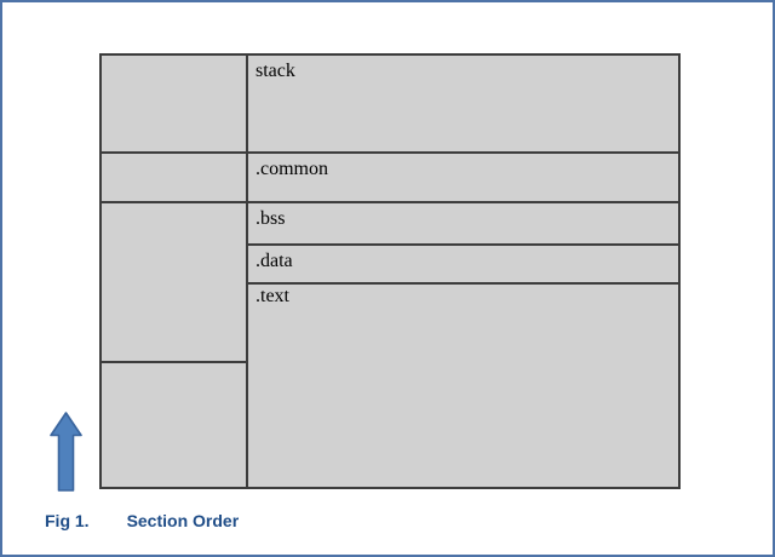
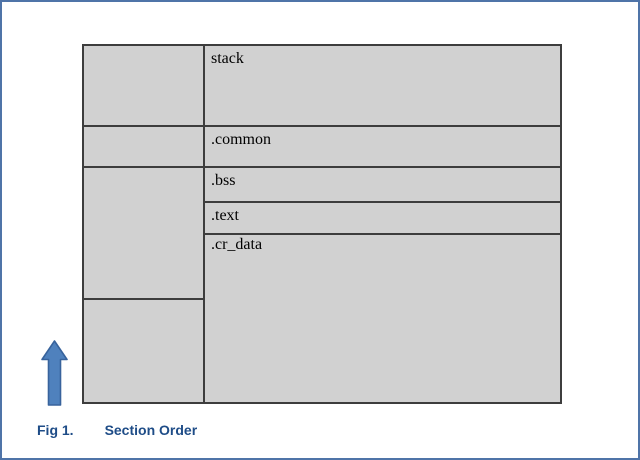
  stack
  .common
  .bss
- .data
  .text
+ .cr_data
  Fig 1. Section Order
